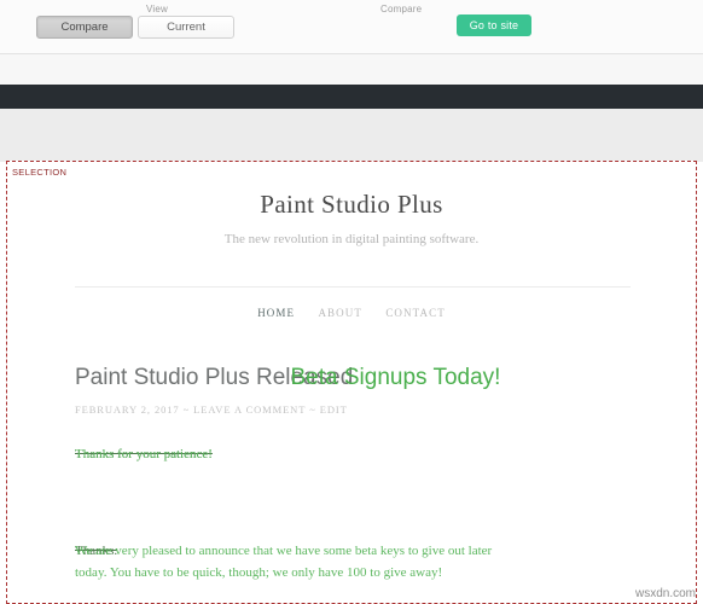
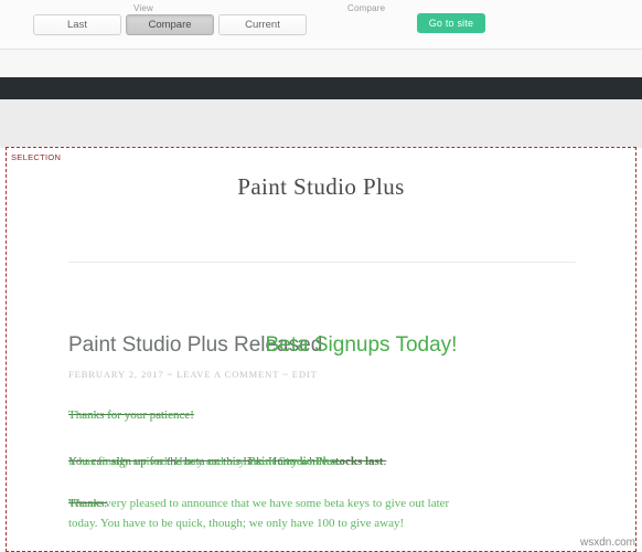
  View
  Compare
+ Last
  Compare
  Current
  Go to site
  SELECTION
  Paint Studio Plus
- The new revolution in digital painting software.
- HOME ABOUT CONTACT
  Paint Studio Plus Released
  Beta Signups Today!
  FEBRUARY 2, 2017 ~ LEAVE A COMMENT ~ EDIT
  Thanks for your patience!
+ You can sign up for the beta on this link. Hurry while stocks last.
+ It has finally arrived! Hurry and buy Paint Studio Plus.
  Thanks.
  We are very pleased to announce that we have some beta keys to give out later
  today. You have to be quick, though; we only have 100 to give away!
  wsxdn.com
